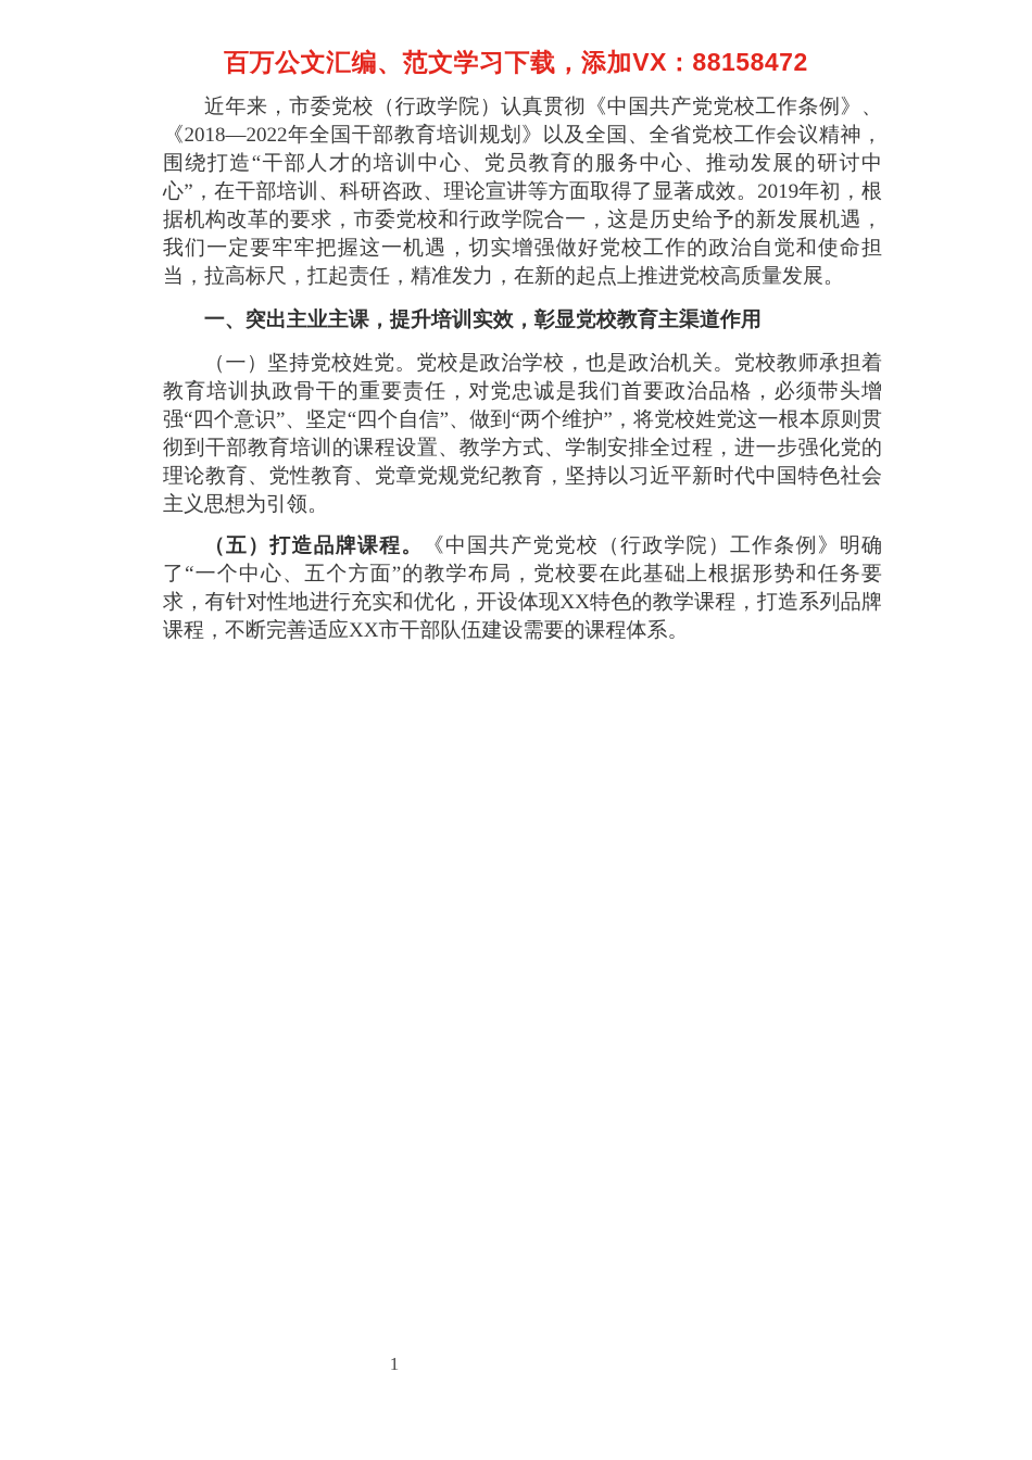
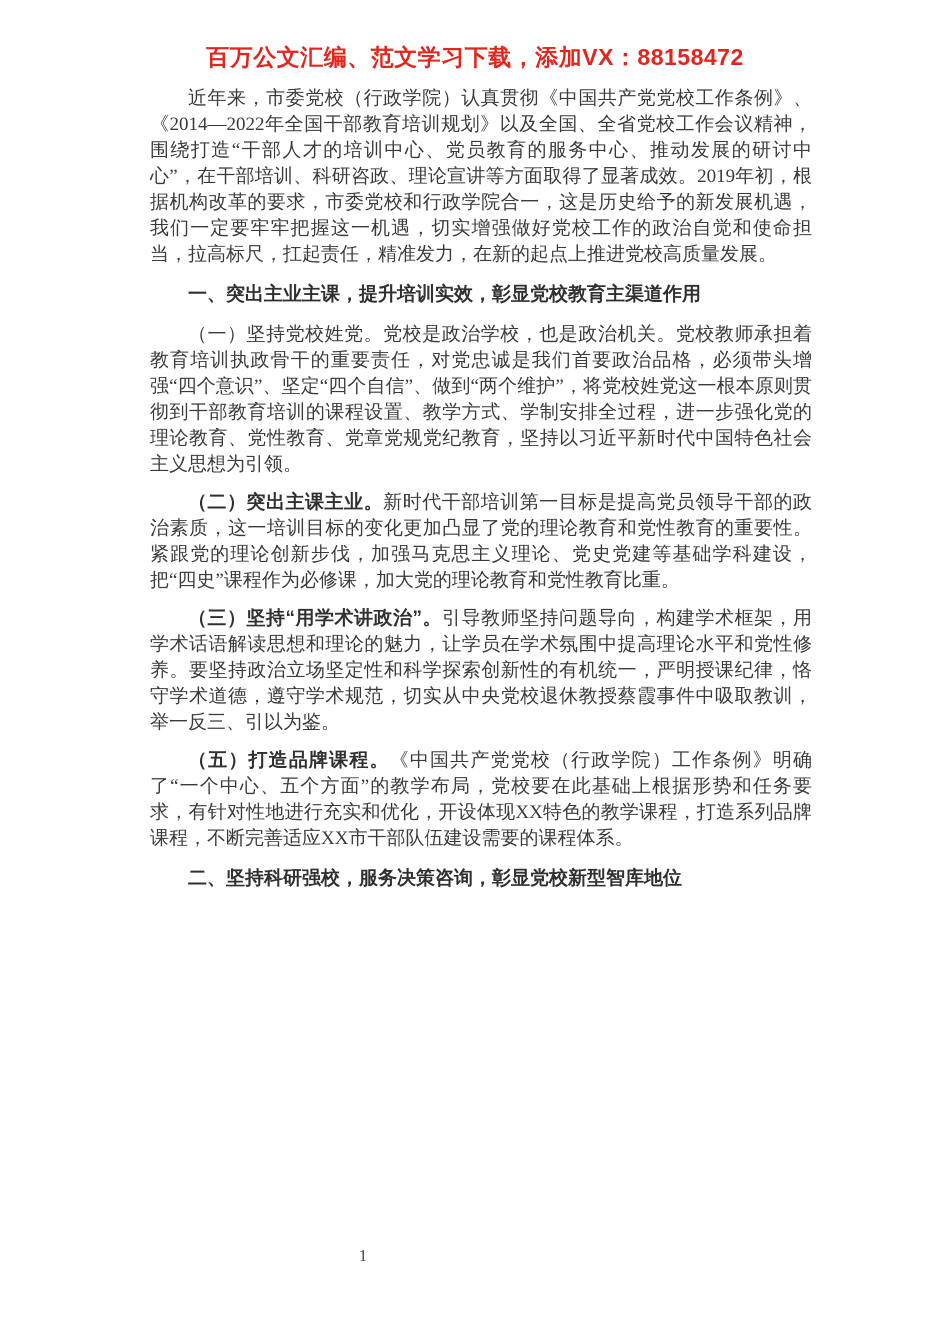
  百万公文汇编、范文学习下载，添加VX：88158472
- 近年来，市委党校（行政学院）认真贯彻《中国共产党党校工作条例》、《2018—2022年全国干部教育培训规划》以及全国、全省党校工作会议精神，围绕打造“干部人才的培训中心、党员教育的服务中心、推动发展的研讨中心”，在干部培训、科研咨政、理论宣讲等方面取得了显著成效。2019年初，根据机构改革的要求，市委党校和行政学院合一，这是历史给予的新发展机遇，我们一定要牢牢把握这一机遇，切实增强做好党校工作的政治自觉和使命担当，拉高标尺，扛起责任，精准发力，在新的起点上推进党校高质量发展。
+ 近年来，市委党校（行政学院）认真贯彻《中国共产党党校工作条例》、《2014—2022年全国干部教育培训规划》以及全国、全省党校工作会议精神，围绕打造“干部人才的培训中心、党员教育的服务中心、推动发展的研讨中心”，在干部培训、科研咨政、理论宣讲等方面取得了显著成效。2019年初，根据机构改革的要求，市委党校和行政学院合一，这是历史给予的新发展机遇，我们一定要牢牢把握这一机遇，切实增强做好党校工作的政治自觉和使命担当，拉高标尺，扛起责任，精准发力，在新的起点上推进党校高质量发展。
  一、突出主业主课，提升培训实效，彰显党校教育主渠道作用
  （一）坚持党校姓党。党校是政治学校，也是政治机关。党校教师承担着教育培训执政骨干的重要责任，对党忠诚是我们首要政治品格，必须带头增强“四个意识”、坚定“四个自信”、做到“两个维护”，将党校姓党这一根本原则贯彻到干部教育培训的课程设置、教学方式、学制安排全过程，进一步强化党的理论教育、党性教育、党章党规党纪教育，坚持以习近平新时代中国特色社会主义思想为引领。
+ （二）突出主课主业。新时代干部培训第一目标是提高党员领导干部的政治素质，这一培训目标的变化更加凸显了党的理论教育和党性教育的重要性。紧跟党的理论创新步伐，加强马克思主义理论、党史党建等基础学科建设，把“四史”课程作为必修课，加大党的理论教育和党性教育比重。
+ （三）坚持“用学术讲政治”。引导教师坚持问题导向，构建学术框架，用学术话语解读思想和理论的魅力，让学员在学术氛围中提高理论水平和党性修养。要坚持政治立场坚定性和科学探索创新性的有机统一，严明授课纪律，恪守学术道德，遵守学术规范，切实从中央党校退休教授蔡霞事件中吸取教训，举一反三、引以为鉴。
  （五）打造品牌课程。《中国共产党党校（行政学院）工作条例》明确了“一个中心、五个方面”的教学布局，党校要在此基础上根据形势和任务要求，有针对性地进行充实和优化，开设体现XX特色的教学课程，打造系列品牌课程，不断完善适应XX市干部队伍建设需要的课程体系。
+ 二、坚持科研强校，服务决策咨询，彰显党校新型智库地位
  1
